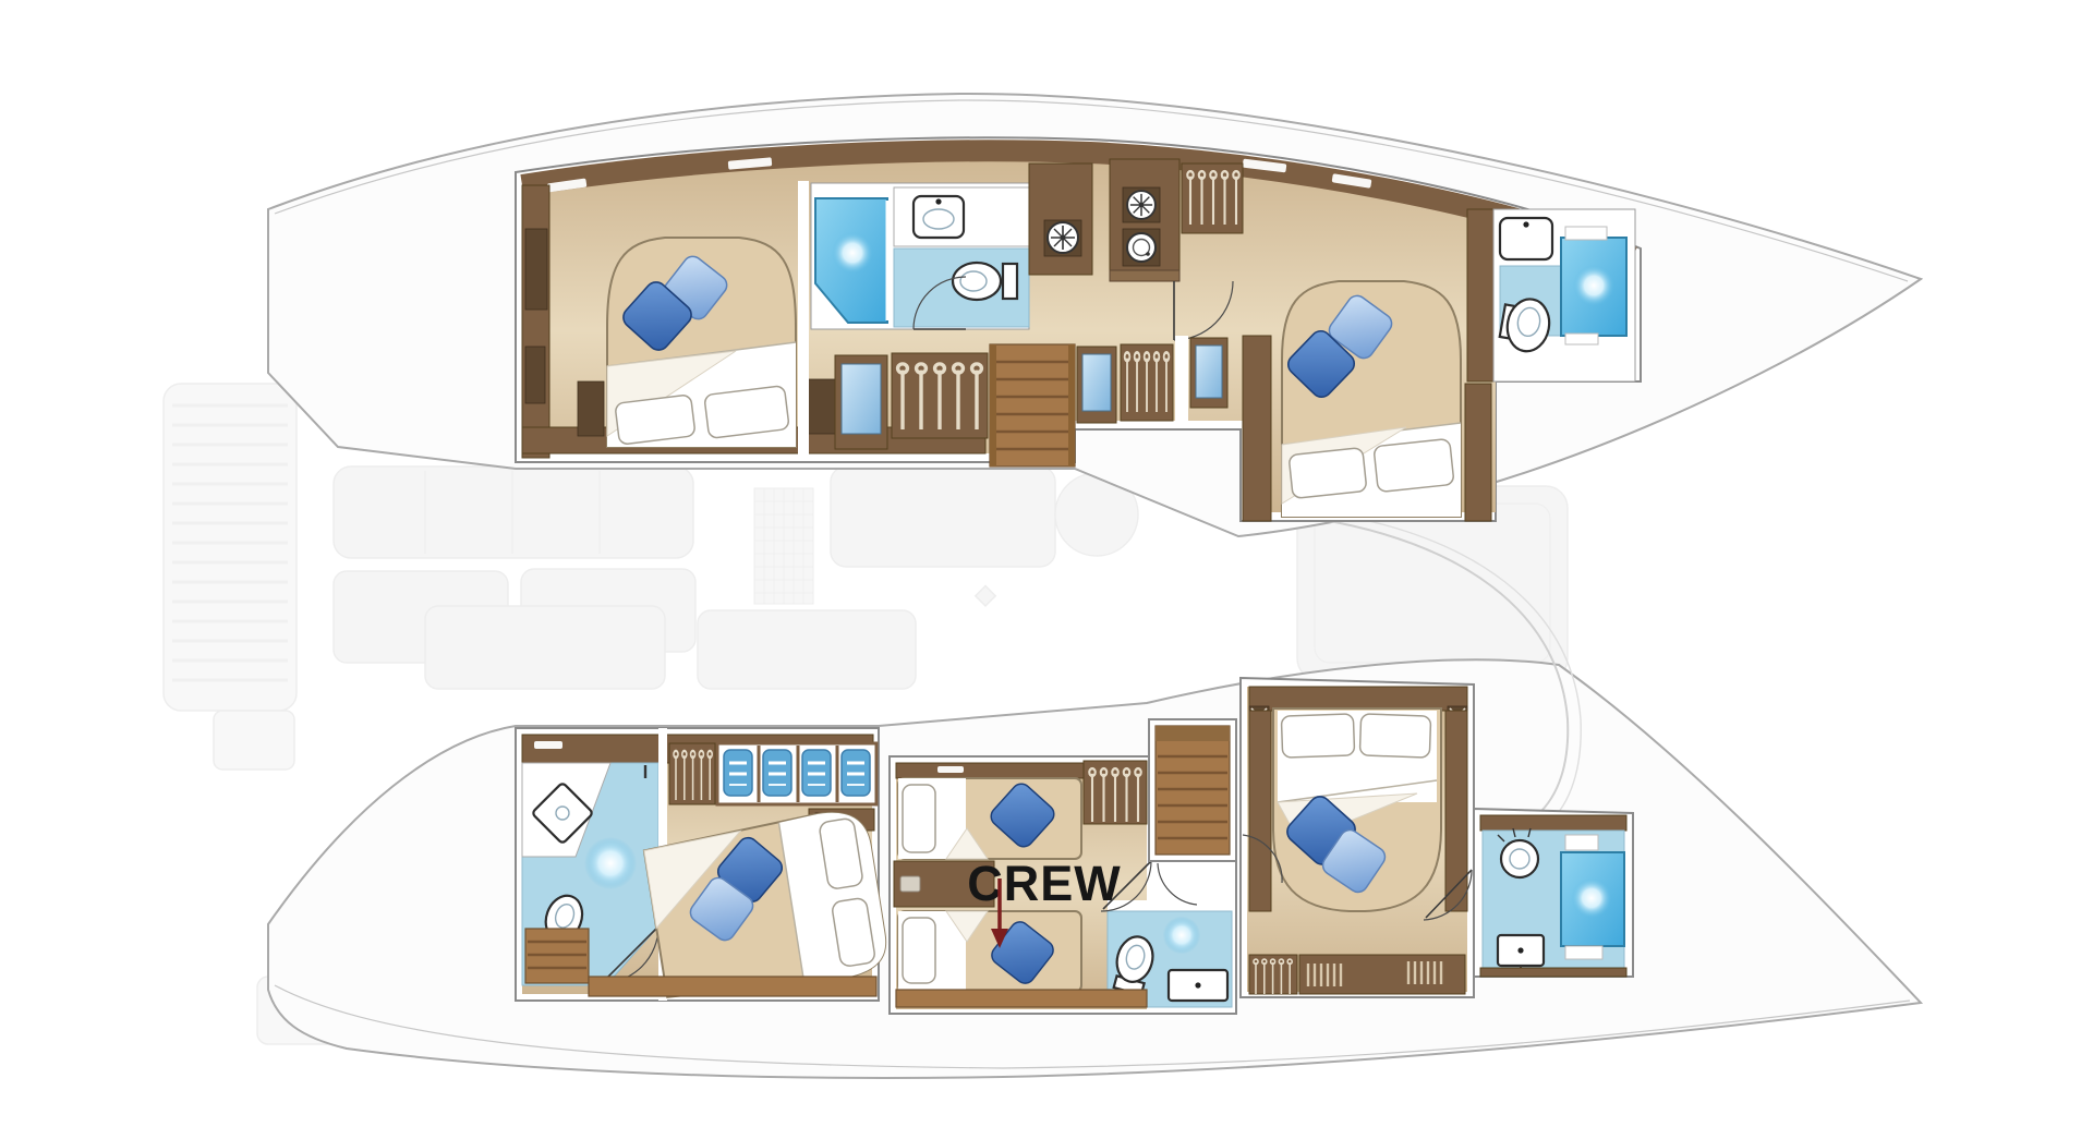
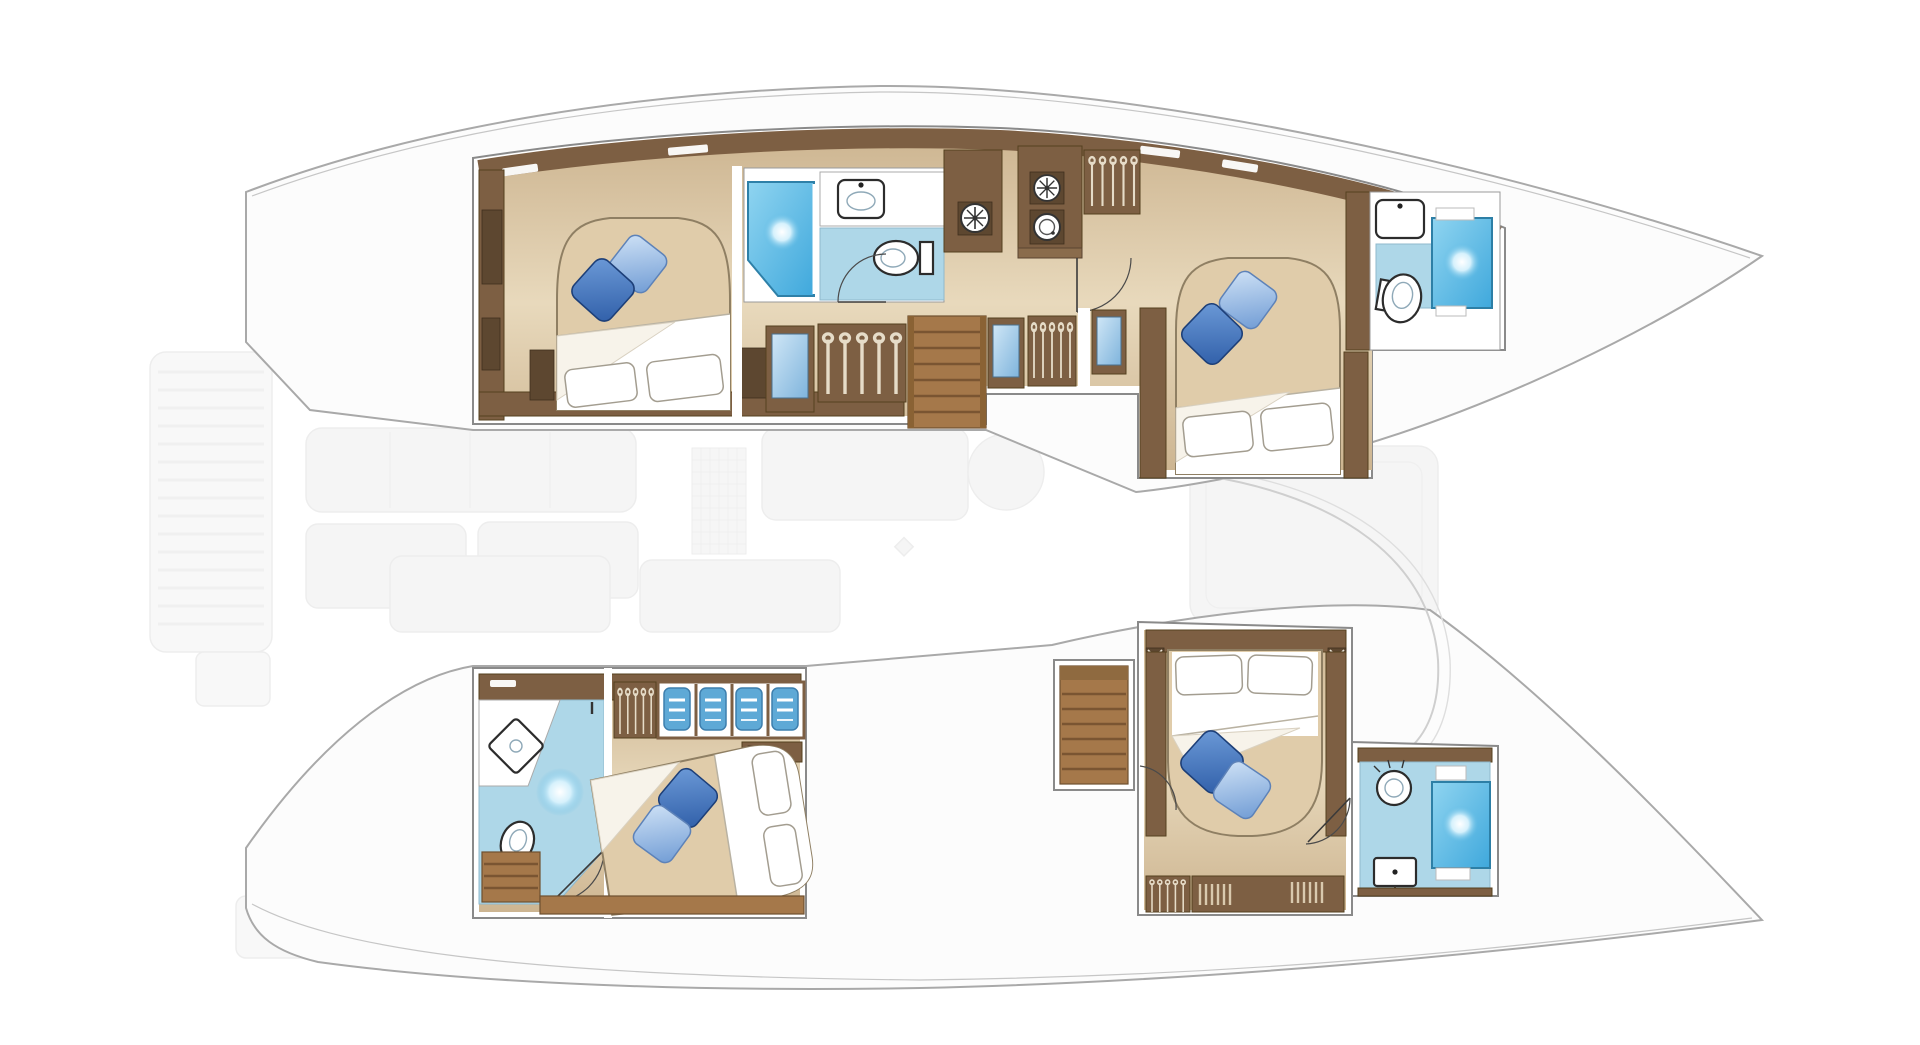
- CREW
